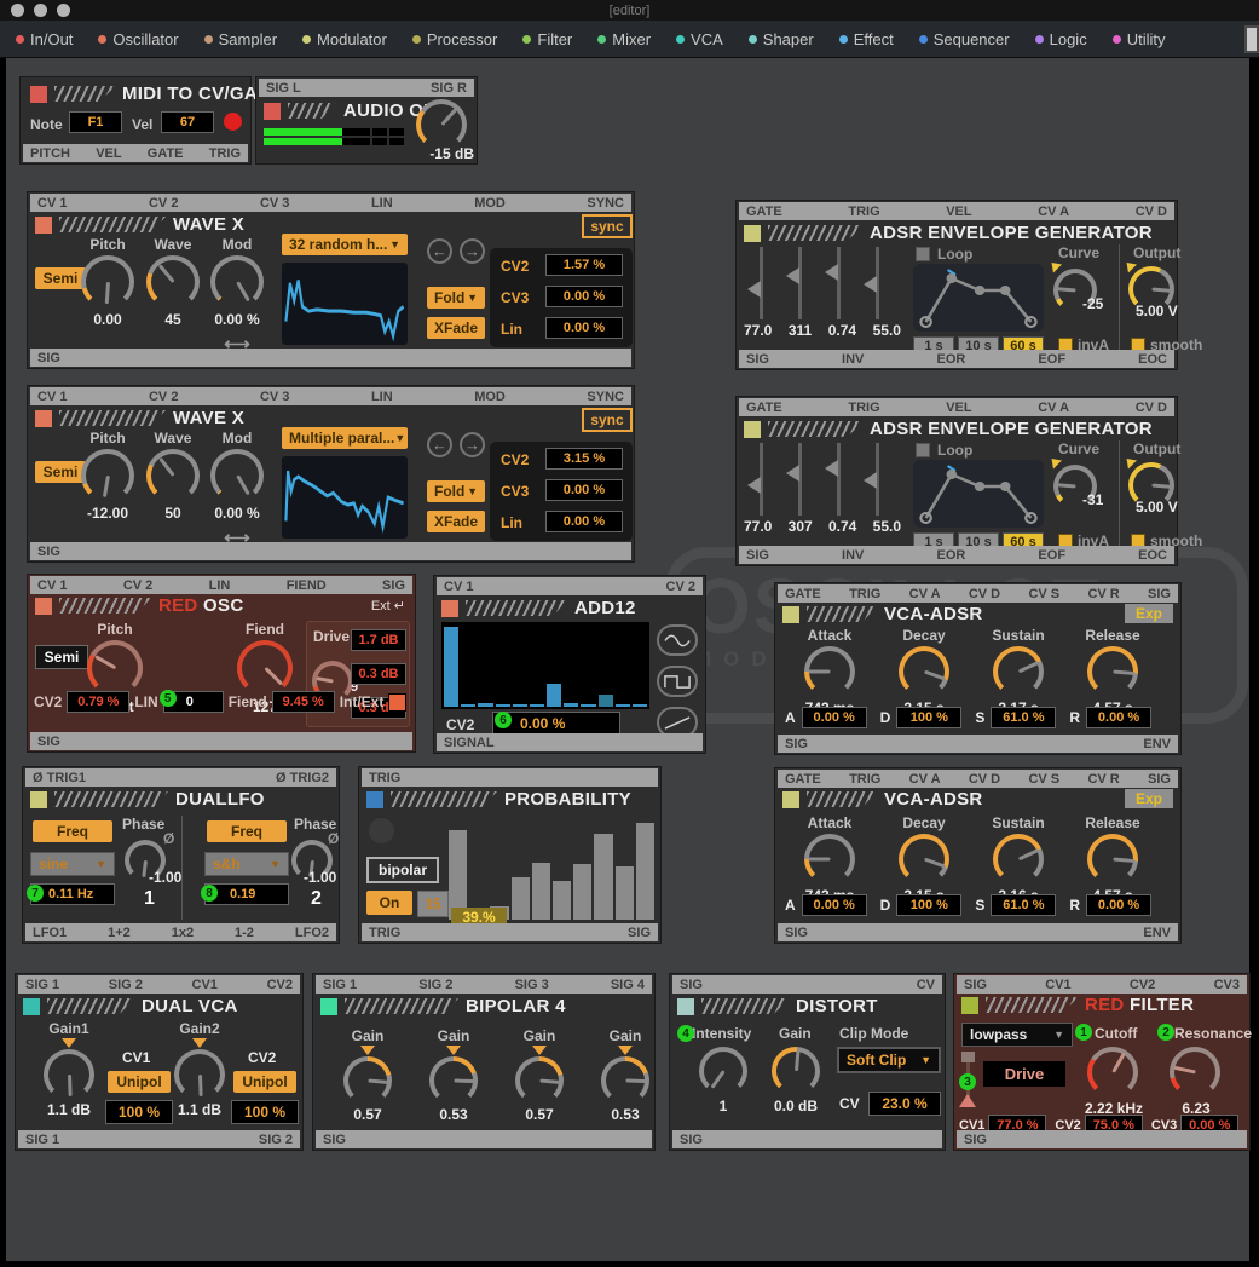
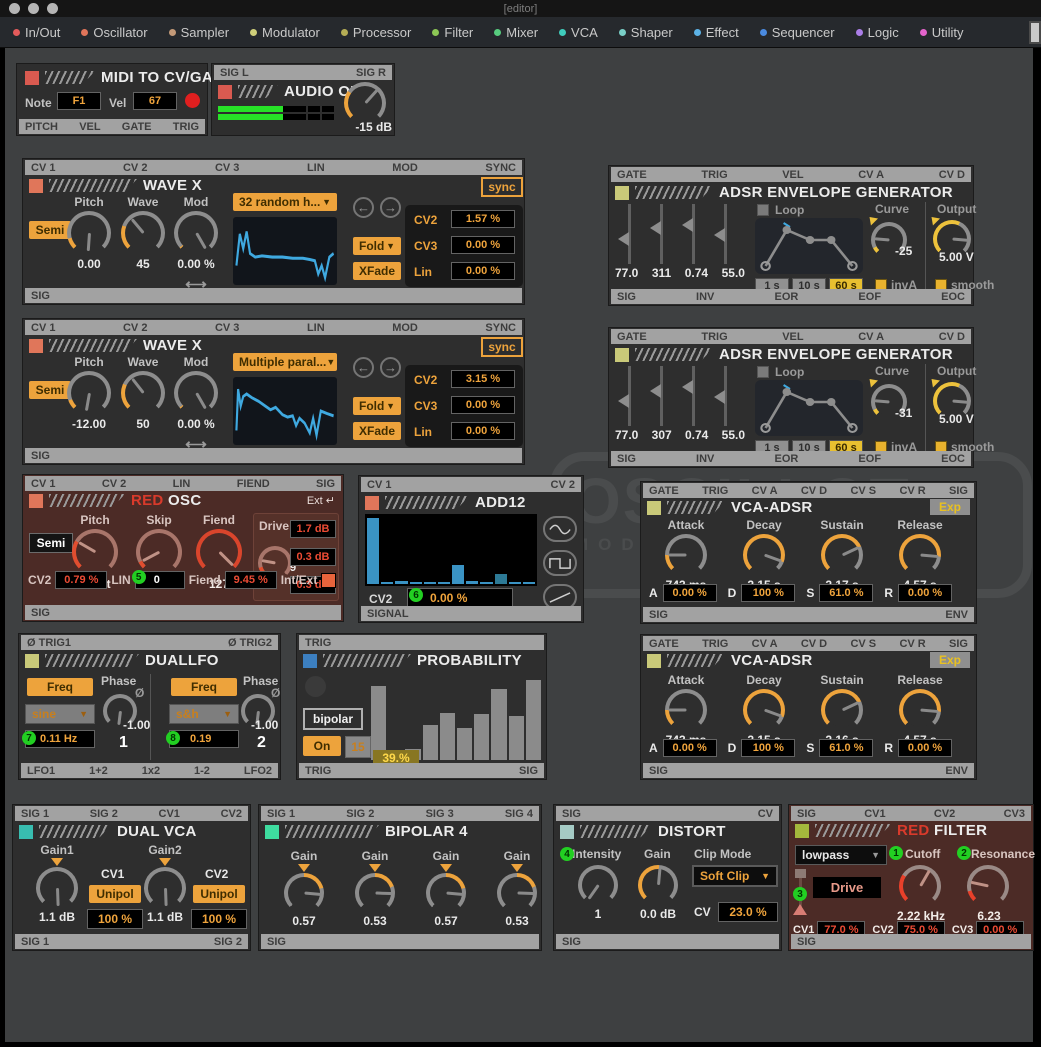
  [editor]
  In/Out
  Oscillator
  Sampler
  Modulator
  Processor
  Filter
  Mixer
  VCA
  Shaper
  Effect
  Sequencer
  Logic
  Utility
  MIDI TO CV/GA
  Note
  F1
  Vel
  67
  PITCH
  VEL
  GATE
  TRIG
  SIG L
  SIG R
  AUDIO O
  -15 dB
  CV 1
  CV 2
  CV 3
  LIN
  MOD
  SYNC
  WAVE X
  sync
  Semi
  Pitch
  0.00
  Wave
  45
  Mod
  0.00 %
  ⟷
  32 random h...
  ▼
  ←
  →
  Fold
  ▼
  XFade
  CV2
  1.57 %
  CV3
  0.00 %
  Lin
  0.00 %
  SIG
  CV 1
  CV 2
  CV 3
  LIN
  MOD
  SYNC
  WAVE X
  sync
  Semi
  Pitch
  -12.00
  Wave
  50
  Mod
  0.00 %
  ⟷
  Multiple paral...
  ▼
  ←
  →
  Fold
  ▼
  XFade
  CV2
  3.15 %
  CV3
  0.00 %
  Lin
  0.00 %
  SIG
  CV 1
  CV 2
  LIN
  FIEND
  SIG
  RED OSC
  Ext ↵
  Semi
  Pitch
+ Skip
  Fiend
  Drive
  9
  1.7 dB
  0.3 dB
  0.3 d
  CV2
  0.79 %
  LIN
  5
  0
  Fiend
  9.45 %
  Int/Ext
  SIG
  CV 1
  CV 2
  ADD12
  CV2
  6
  0.00 %
  SIGNAL
  GATE
  TRIG
  VEL
  CV A
  CV D
  ADSR ENVELOPE GENERATOR
  77.0
  311
  0.74
  55.0
  Loop
  1 s
  10 s
  60 s
  Curve
  -25
  Output
  5.00 V
  invA
  smooth
  SIG
  INV
  EOR
  EOF
  EOC
  GATE
  TRIG
  VEL
  CV A
  CV D
  ADSR ENVELOPE GENERATOR
  77.0
  307
  0.74
  55.0
  Loop
  1 s
  10 s
  60 s
  Curve
  -31
  Output
  5.00 V
  invA
  smooth
  SIG
  INV
  EOR
  EOF
  EOC
  GATE
  TRIG
  CV A
  CV D
  CV S
  CV R
  SIG
  VCA-ADSR
  Exp
  Attack
  Decay
  Sustain
  Release
  A
  0.00 %
  D
  100 %
  S
  61.0 %
  R
  0.00 %
  SIG
  ENV
  GATE
  TRIG
  CV A
  CV D
  CV S
  CV R
  SIG
  VCA-ADSR
  Exp
  Attack
  Decay
  Sustain
  Release
  A
  0.00 %
  D
  100 %
  S
  61.0 %
  R
  0.00 %
  SIG
  ENV
  Ø TRIG1
  Ø TRIG2
  DUALLFO
  Freq
  sine
  ▼
  7
  0.11 Hz
  Phase
  Ø
  -1.00
  1
  Freq
  s&h
  ▼
  8
  0.19
  Phase
  Ø
  -1.00
  2
  LFO1
  1+2
  1x2
  1-2
  LFO2
  TRIG
  PROBABILITY
  bipolar
  On
  15
  39.%
  TRIG
  SIG
  SIG 1
  SIG 2
  CV1
  CV2
  DUAL VCA
  Gain1
  1.1 dB
  CV1
  Unipol
  100 %
  Gain2
  1.1 dB
  CV2
  Unipol
  100 %
  SIG 1
  SIG 2
  SIG 1
  SIG 2
  SIG 3
  SIG 4
  BIPOLAR 4
  Gain
  0.57
  Gain
  0.53
  Gain
  0.57
  Gain
  0.53
  SIG
  SIG
  CV
  DISTORT
  4
  ntensity
  1
  Gain
  0.0 dB
  Clip Mode
  Soft Clip
  ▼
  CV
  23.0 %
  SIG
  SIG
  CV1
  CV2
  CV3
  RED FILTER
  lowpass
  ▼
  1
  Cutoff
  2.22 kHz
  2
  Resonance
  6.23
  3
  Drive
  CV1
  77.0 %
  CV2
  75.0 %
  CV3
  0.00 %
  SIG
